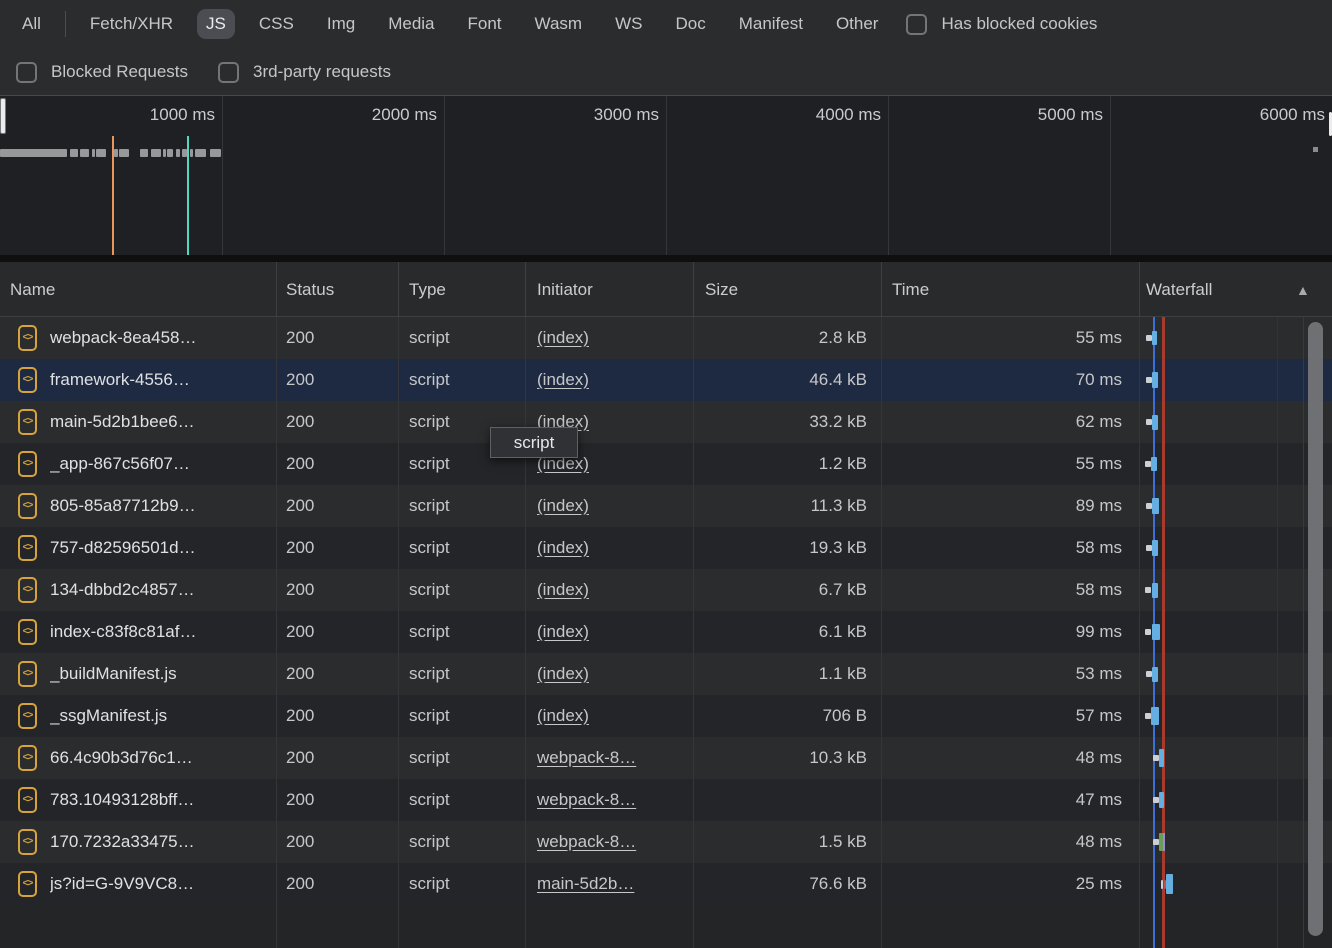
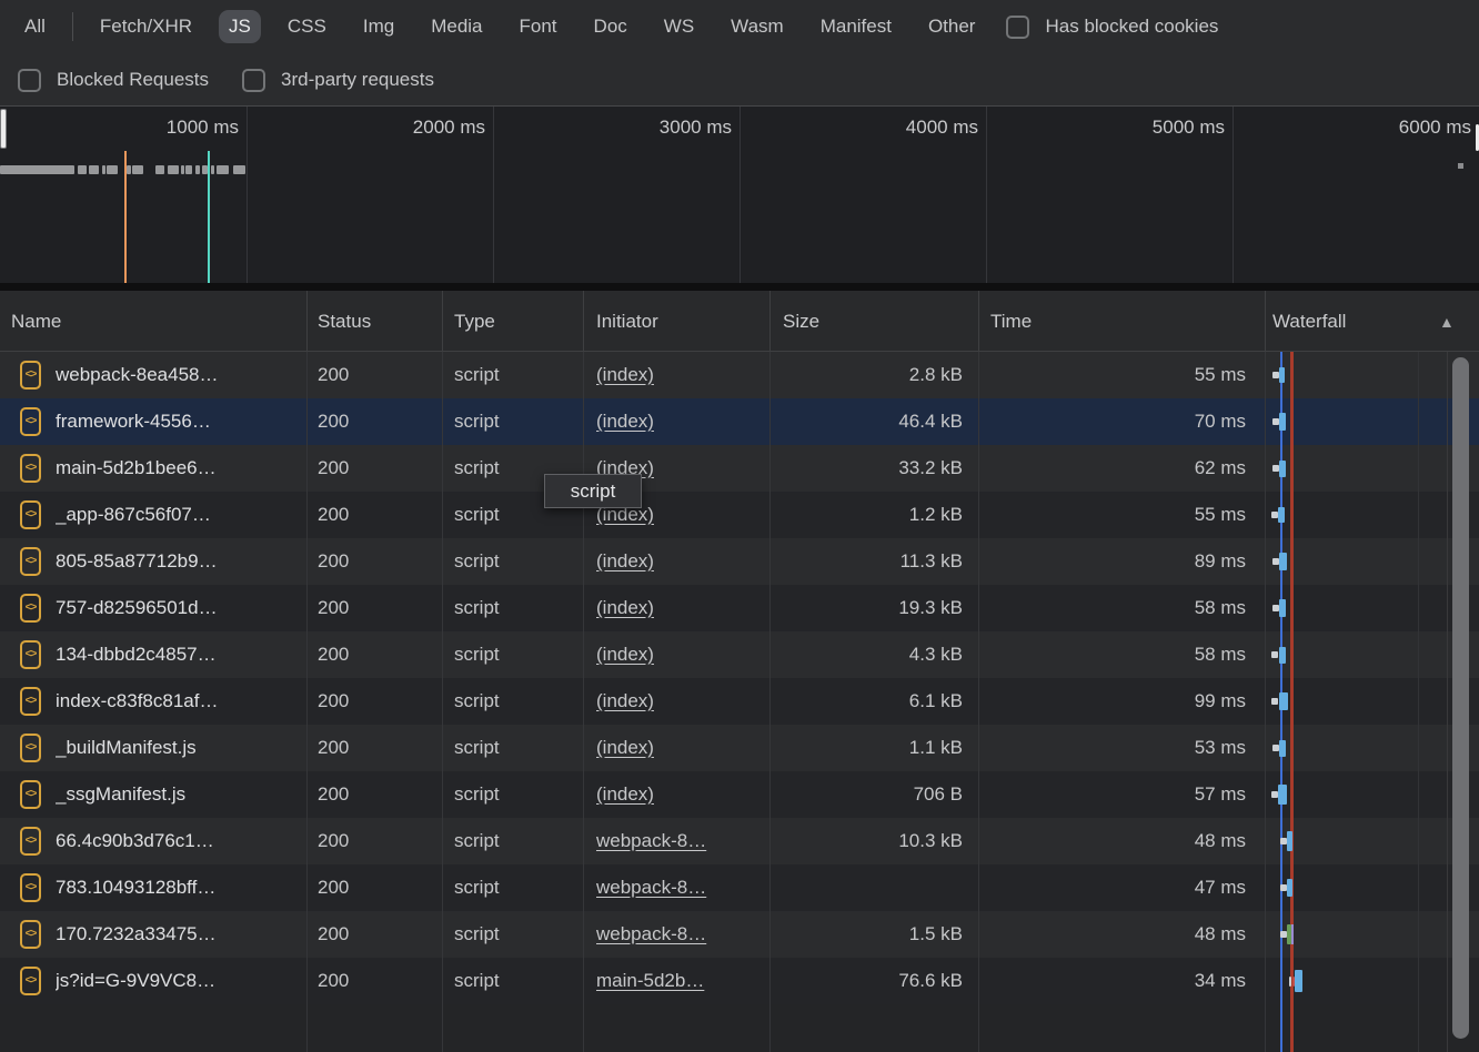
  All
  Fetch/XHR
  JS
  CSS
  Img
  Media
  Font
- Wasm
+ Doc
  WS
- Doc
+ Wasm
  Manifest
  Other
  Has blocked cookies
  Blocked Requests
  3rd-party requests
  1000 ms
  2000 ms
  3000 ms
  4000 ms
  5000 ms
  6000 ms
  Name
  Status
  Type
  Initiator
  Size
  Time
  Waterfall
  ▲
  <>
  webpack-8ea458…
  200
  script
  (index)
  2.8 kB
  55 ms
  <>
  framework-4556…
  200
  script
  (index)
  46.4 kB
  70 ms
  <>
  main-5d2b1bee6…
  200
  script
  (index)
  33.2 kB
  62 ms
  <>
  _app-867c56f07…
  200
  script
  (index)
  1.2 kB
  55 ms
  <>
  805-85a87712b9…
  200
  script
  (index)
  11.3 kB
  89 ms
  <>
  757-d82596501d…
  200
  script
  (index)
  19.3 kB
  58 ms
  <>
  134-dbbd2c4857…
  200
  script
  (index)
- 6.7 kB
+ 4.3 kB
  58 ms
  <>
  index-c83f8c81af…
  200
  script
  (index)
  6.1 kB
  99 ms
  <>
  _buildManifest.js
  200
  script
  (index)
  1.1 kB
  53 ms
  <>
  _ssgManifest.js
  200
  script
  (index)
  706 B
  57 ms
  <>
  66.4c90b3d76c1…
  200
  script
  webpack-8…
  10.3 kB
  48 ms
  <>
  783.10493128bff…
  200
  script
  webpack-8…
  47 ms
  <>
  170.7232a33475…
  200
  script
  webpack-8…
  1.5 kB
  48 ms
  <>
  js?id=G-9V9VC8…
  200
  script
  main-5d2b…
  76.6 kB
- 25 ms
+ 34 ms
  script
